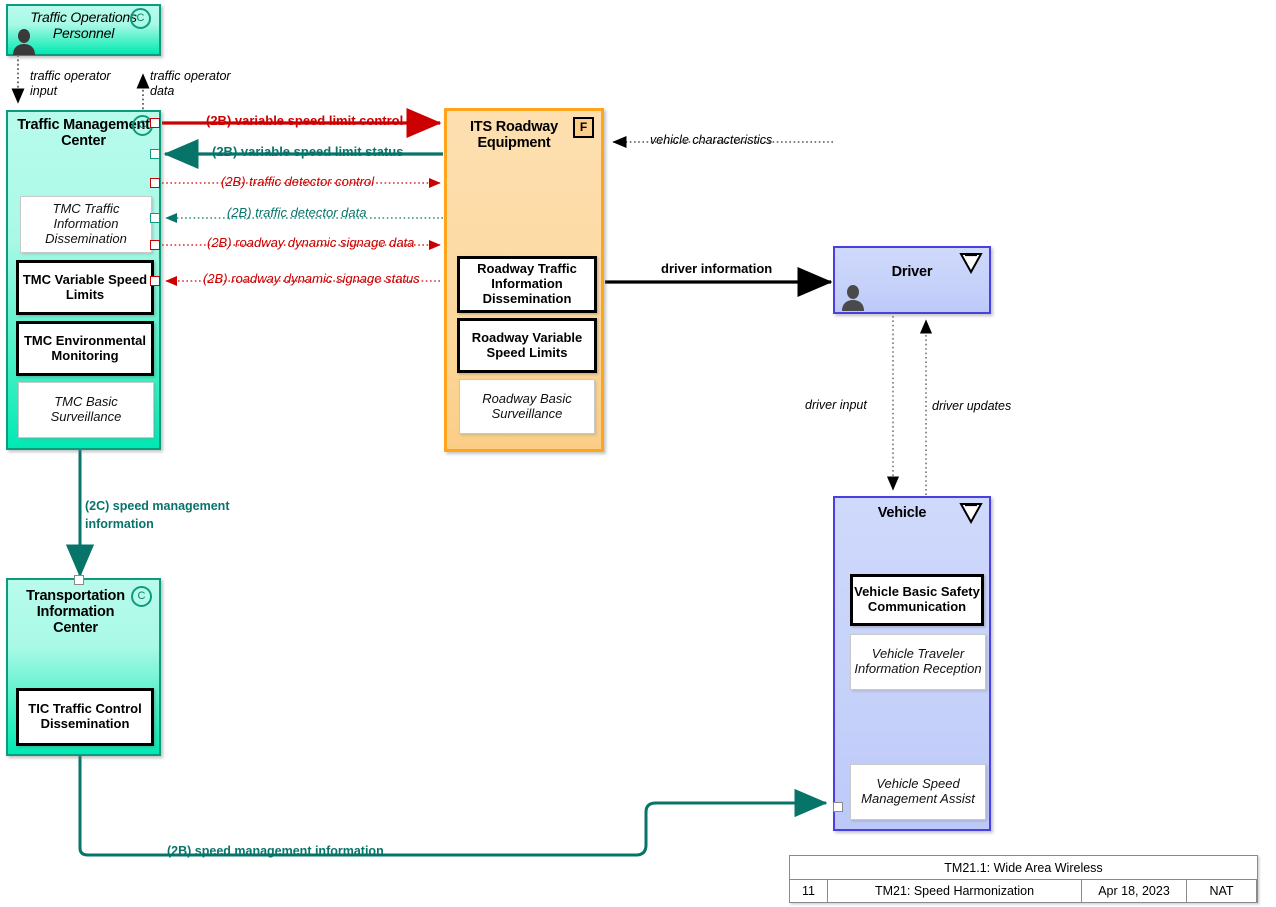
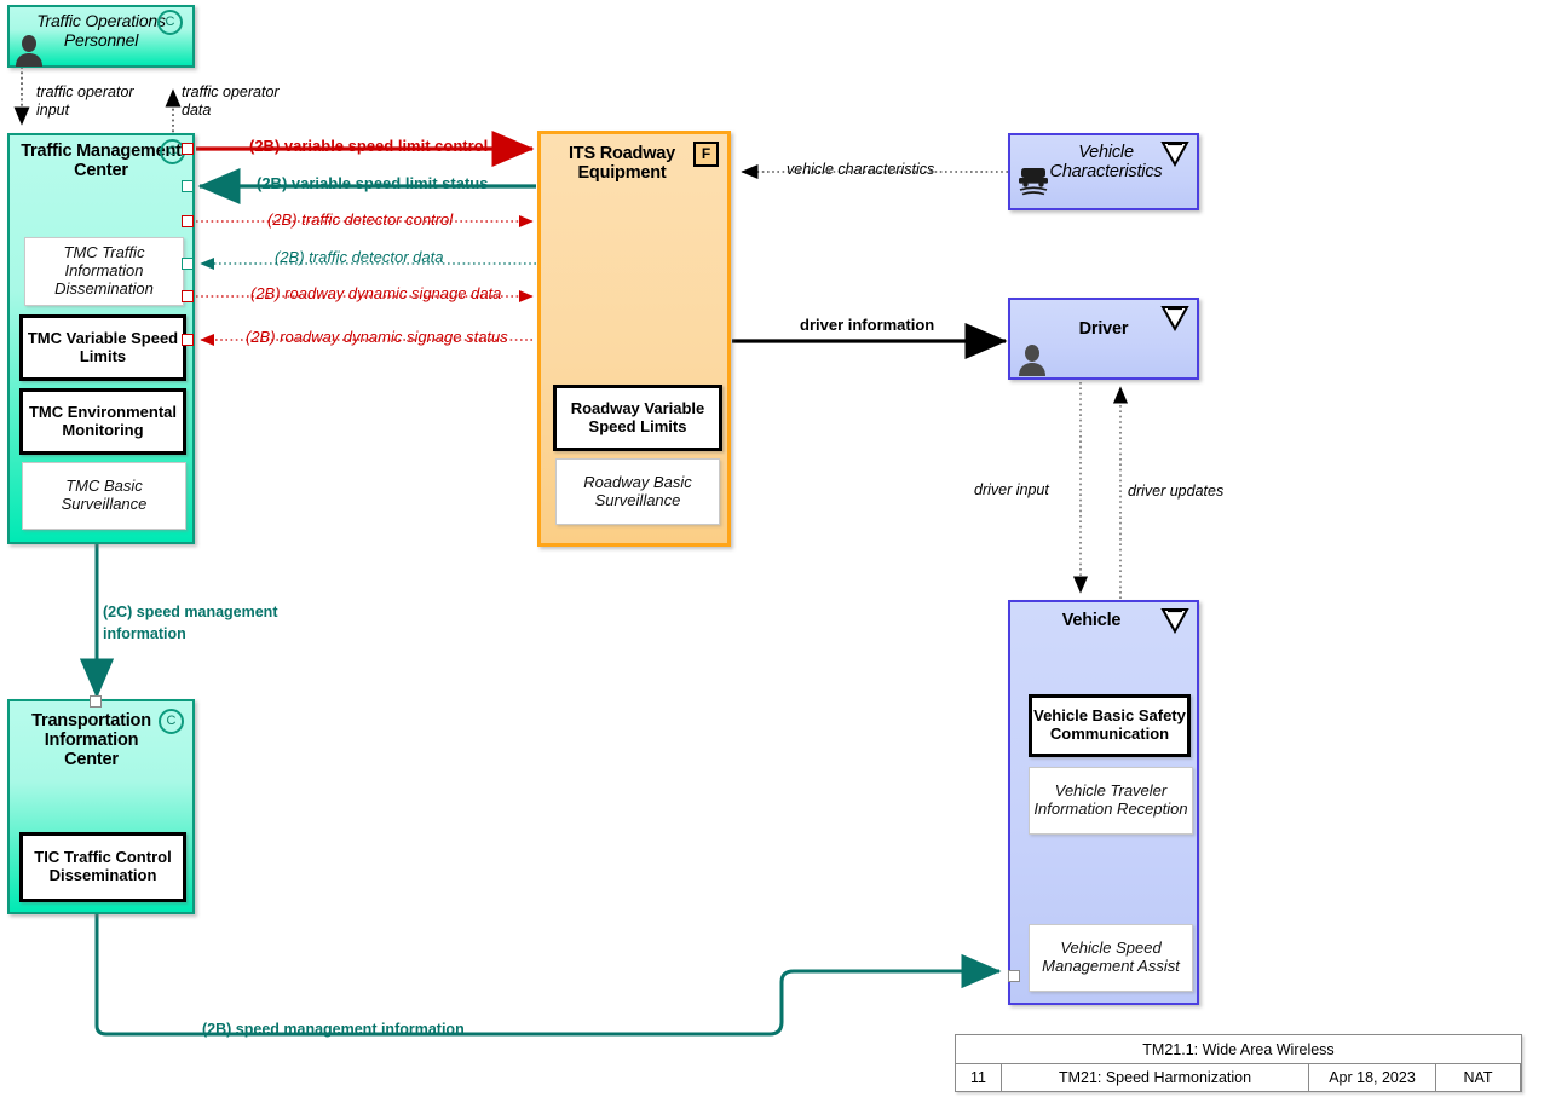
  Traffic Operations Personnel
  C
  Traffic Management Center
  C
  TMC Traffic Information Dissemination
  TMC Variable Speed Limits
  TMC Environmental Monitoring
  TMC Basic Surveillance
  ITS Roadway Equipment
  F
- Roadway Traffic Information Dissemination
  Roadway Variable Speed Limits
  Roadway Basic Surveillance
+ Vehicle Characteristics
  Driver
  Vehicle
  Vehicle Basic Safety Communication
  Vehicle Traveler Information Reception
  Vehicle Speed Management Assist
  Transportation Information Center
  C
  TIC Traffic Control Dissemination
  traffic operator input
  traffic operator data
  (2B) variable speed limit control
  (2B) variable speed limit status
  (2B) traffic detector control
  (2B) traffic detector data
  (2B) roadway dynamic signage data
  (2B) roadway dynamic signage status
  vehicle characteristics
  driver information
  driver input
  driver updates
  (2C) speed management
  information
  (2B) speed management information
  TM21.1: Wide Area Wireless
  11
  TM21: Speed Harmonization
  Apr 18, 2023
  NAT
